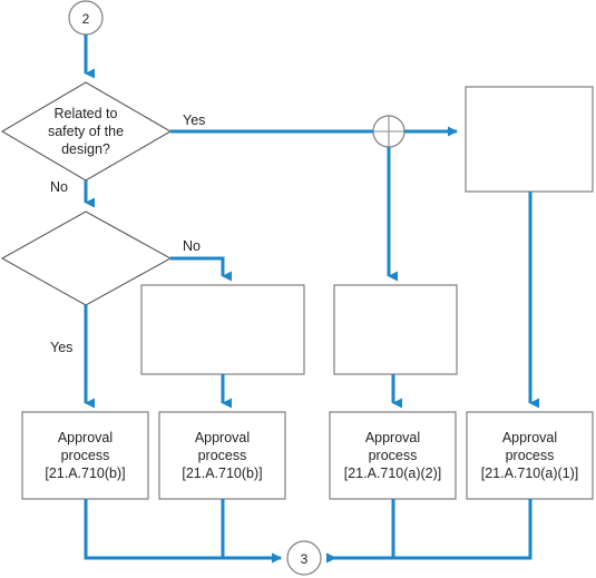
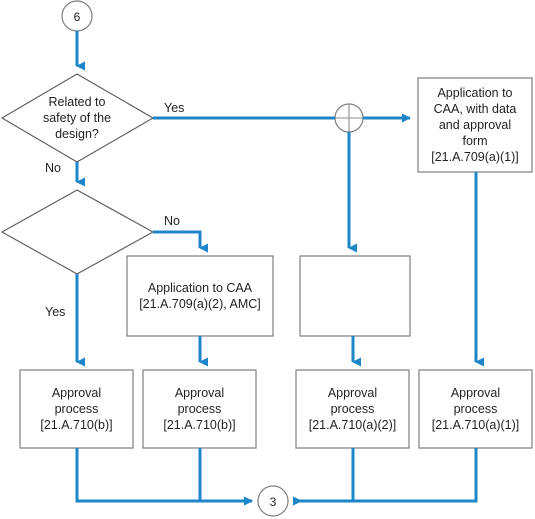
- 2
+ 6
  3
  Related to
  safety of the
  design?
  Yes
  No
  No
  Yes
+ Application to
+ CAA, with data
+ and approval
+ form
+ [21.A.709(a)(1)]
+ Application to CAA
+ [21.A.709(a)(2), AMC]
  Approval
  process
  [21.A.710(b)]
  Approval
  process
  [21.A.710(b)]
  Approval
  process
  [21.A.710(a)(2)]
  Approval
  process
  [21.A.710(a)(1)]
